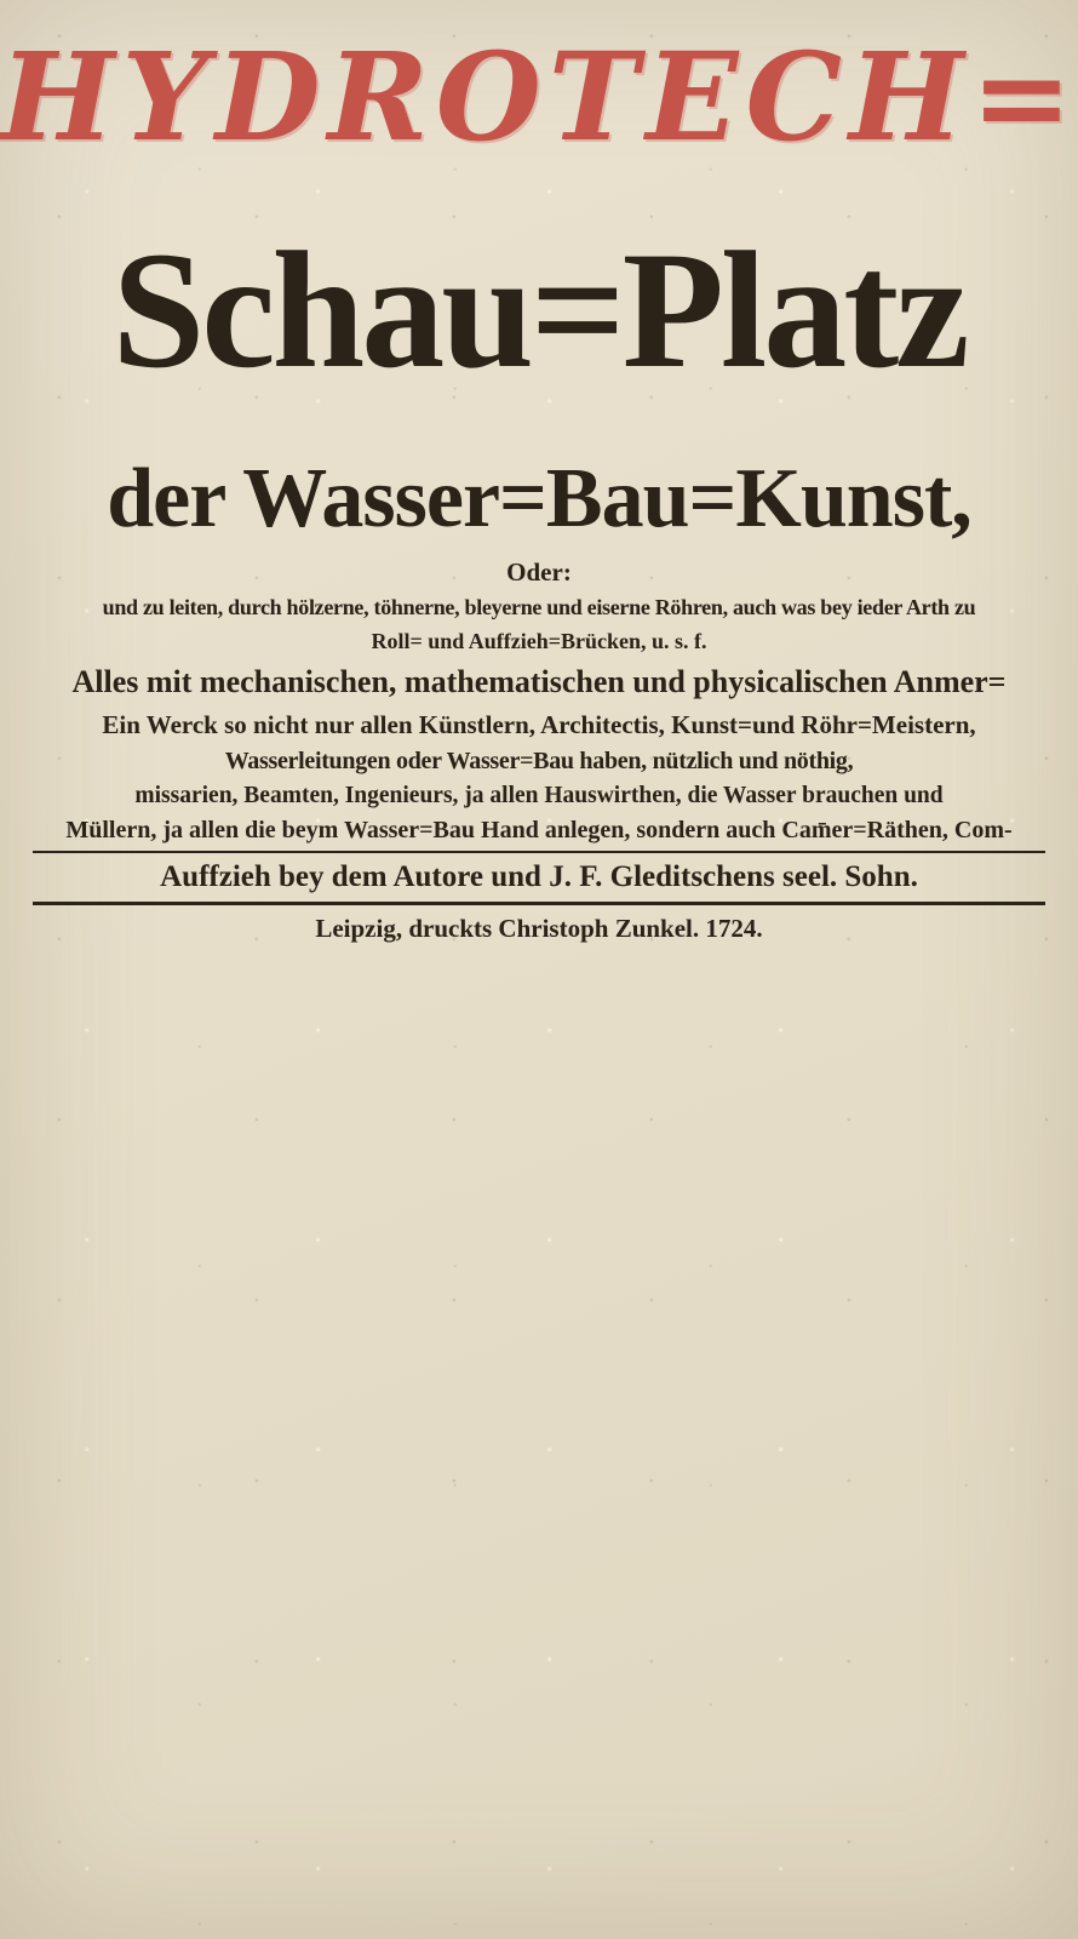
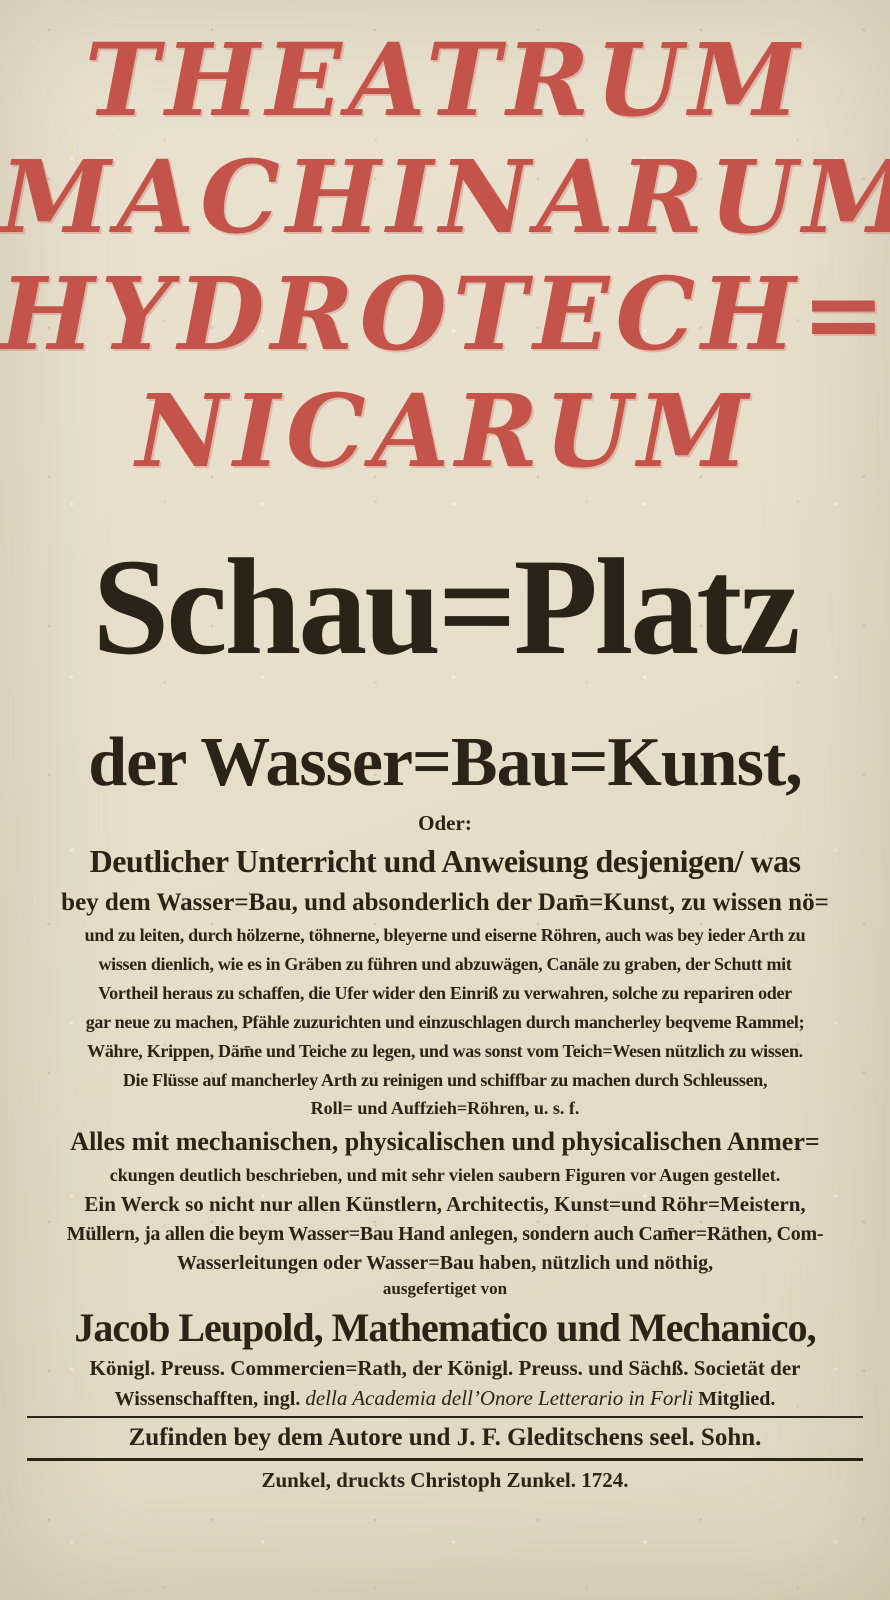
+ THEATRUM
+ MACHINARUM
  HYDROTECH=
+ NICARUM
  Schau=Platz
  der Wasser=Bau=Kunst,
  Oder:
+ Deutlicher Unterricht und Anweisung desjenigen/ was
+ bey dem Wasser=Bau, und absonderlich der Dam̄=Kunst, zu wissen nö=
  und zu leiten, durch hölzerne, töhnerne, bleyerne und eiserne Röhren, auch was bey ieder Arth zu
+ wissen dienlich, wie es in Gräben zu führen und abzuwägen, Canäle zu graben, der Schutt mit
+ Vortheil heraus zu schaffen, die Ufer wider den Einriß zu verwahren, solche zu repariren oder
+ gar neue zu machen, Pfähle zuzurichten und einzuschlagen durch mancherley beqveme Rammel;
+ Währe, Krippen, Däm̄e und Teiche zu legen, und was sonst vom Teich=Wesen nützlich zu wissen.
+ Die Flüsse auf mancherley Arth zu reinigen und schiffbar zu machen durch Schleussen,
- Roll= und Auffzieh=Brücken, u. s. f.
+ Roll= und Auffzieh=Röhren, u. s. f.
- Alles mit mechanischen, mathematischen und physicalischen Anmer=
+ Alles mit mechanischen, physicalischen und physicalischen Anmer=
+ ckungen deutlich beschrieben, und mit sehr vielen saubern Figuren vor Augen gestellet.
  Ein Werck so nicht nur allen Künstlern, Architectis, Kunst=und Röhr=Meistern,
- Wasserleitungen oder Wasser=Bau haben, nützlich und nöthig,
+ Müllern, ja allen die beym Wasser=Bau Hand anlegen, sondern auch Cam̄er=Räthen, Com-
- missarien, Beamten, Ingenieurs, ja allen Hauswirthen, die Wasser brauchen und
- Müllern, ja allen die beym Wasser=Bau Hand anlegen, sondern auch Cam̄er=Räthen, Com-
+ Wasserleitungen oder Wasser=Bau haben, nützlich und nöthig,
+ ausgefertiget von
+ Jacob Leupold, Mathematico und Mechanico,
+ Königl. Preuss. Commercien=Rath, der Königl. Preuss. und Sächß. Societät der
+ Wissenschafften, ingl. della Academia dell’Onore Letterario in Forli Mitglied.
- Auffzieh bey dem Autore und J. F. Gleditschens seel. Sohn.
+ Zufinden bey dem Autore und J. F. Gleditschens seel. Sohn.
- Leipzig, druckts Christoph Zunkel. 1724.
+ Zunkel, druckts Christoph Zunkel. 1724.
